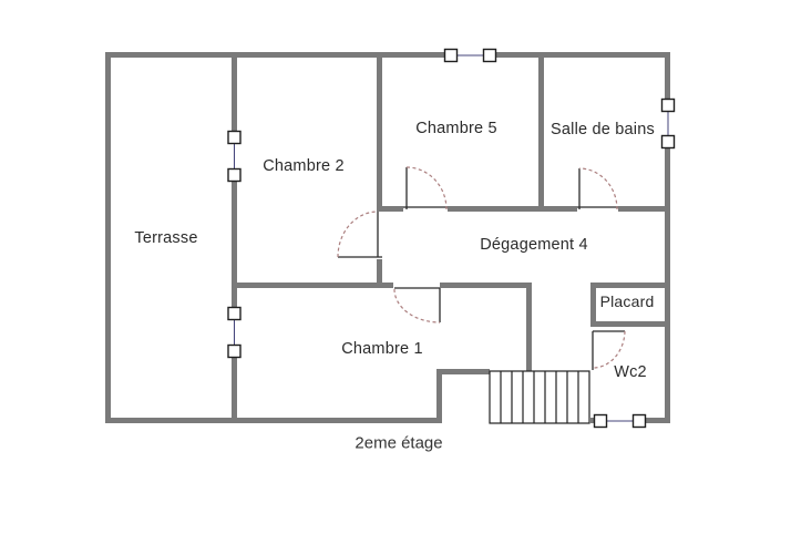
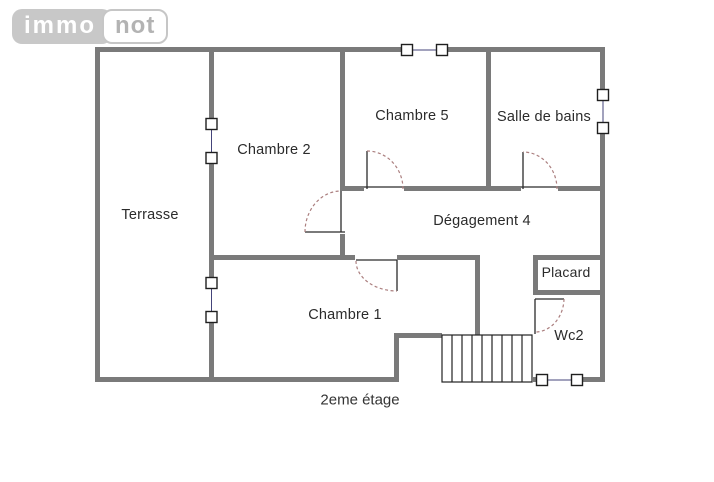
  Terrasse
  Chambre 2
  Chambre 5
  Salle de bains
  Dégagement 4
  Placard
  Chambre 1
  Wc2
  2eme étage
+ immo
+ not
